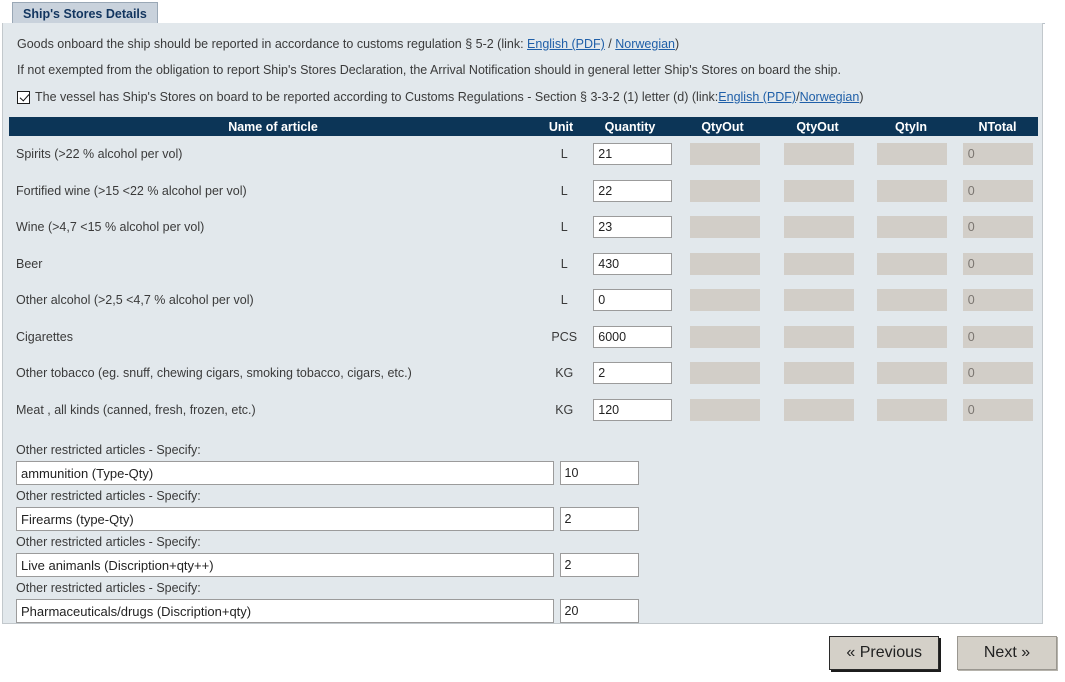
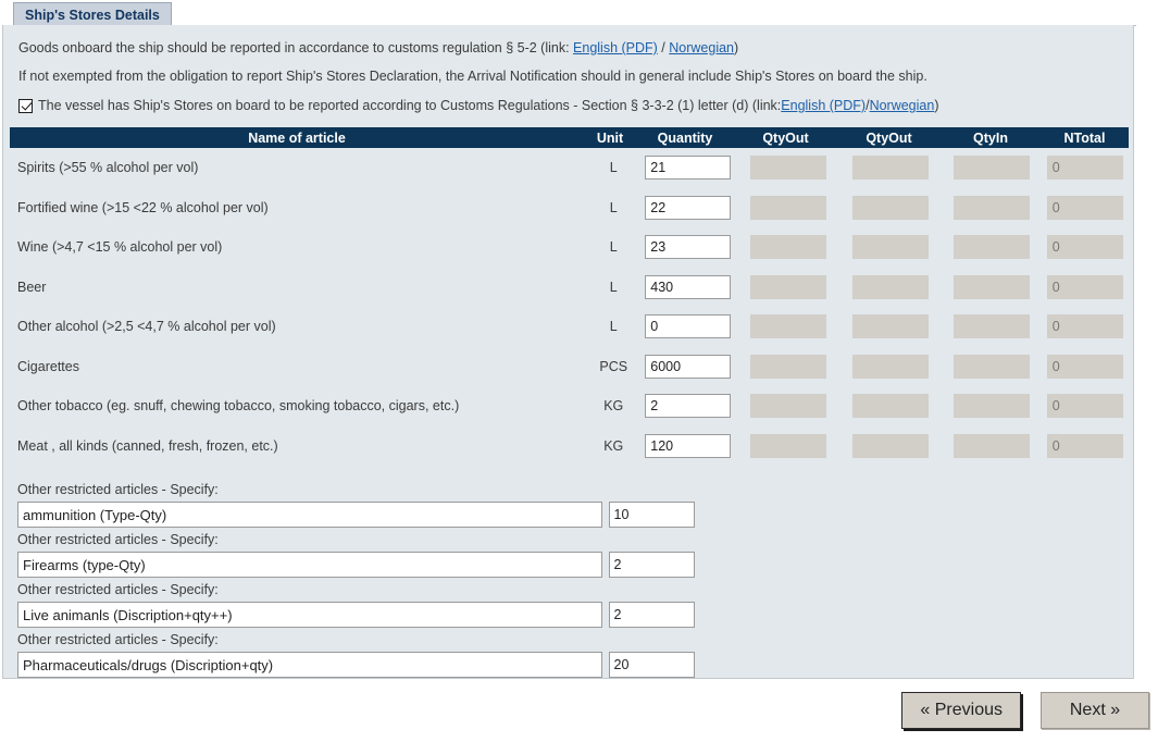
  Ship's Stores Details
  Goods onboard the ship should be reported in accordance to customs regulation § 5-2 (link: English (PDF) / Norwegian)
- If not exempted from the obligation to report Ship's Stores Declaration, the Arrival Notification should in general letter Ship's Stores on board the ship.
+ If not exempted from the obligation to report Ship's Stores Declaration, the Arrival Notification should in general include Ship's Stores on board the ship.
  The vessel has Ship's Stores on board to be reported according to Customs Regulations - Section § 3-3-2 (1) letter (d) (link:
  English (PDF)
  /
  Norwegian
  )
  Name of article
  Unit
  Quantity
  QtyOut
  QtyOut
  QtyIn
  NTotal
- Spirits (>22 % alcohol per vol)
+ Spirits (>55 % alcohol per vol)
  L
  21
  0
  Fortified wine (>15 <22 % alcohol per vol)
  L
  22
  0
  Wine (>4,7 <15 % alcohol per vol)
  L
  23
  0
  Beer
  L
  430
  0
  Other alcohol (>2,5 <4,7 % alcohol per vol)
  L
  0
  0
  Cigarettes
  PCS
  6000
  0
- Other tobacco (eg. snuff, chewing cigars, smoking tobacco, cigars, etc.)
+ Other tobacco (eg. snuff, chewing tobacco, smoking tobacco, cigars, etc.)
  KG
  2
  0
  Meat , all kinds (canned, fresh, frozen, etc.)
  KG
  120
  0
  Other restricted articles - Specify:
  ammunition (Type-Qty)
  10
  Other restricted articles - Specify:
  Firearms (type-Qty)
  2
  Other restricted articles - Specify:
  Live animanls (Discription+qty++)
  2
  Other restricted articles - Specify:
  Pharmaceuticals/drugs (Discription+qty)
  20
  « Previous
  Next »
